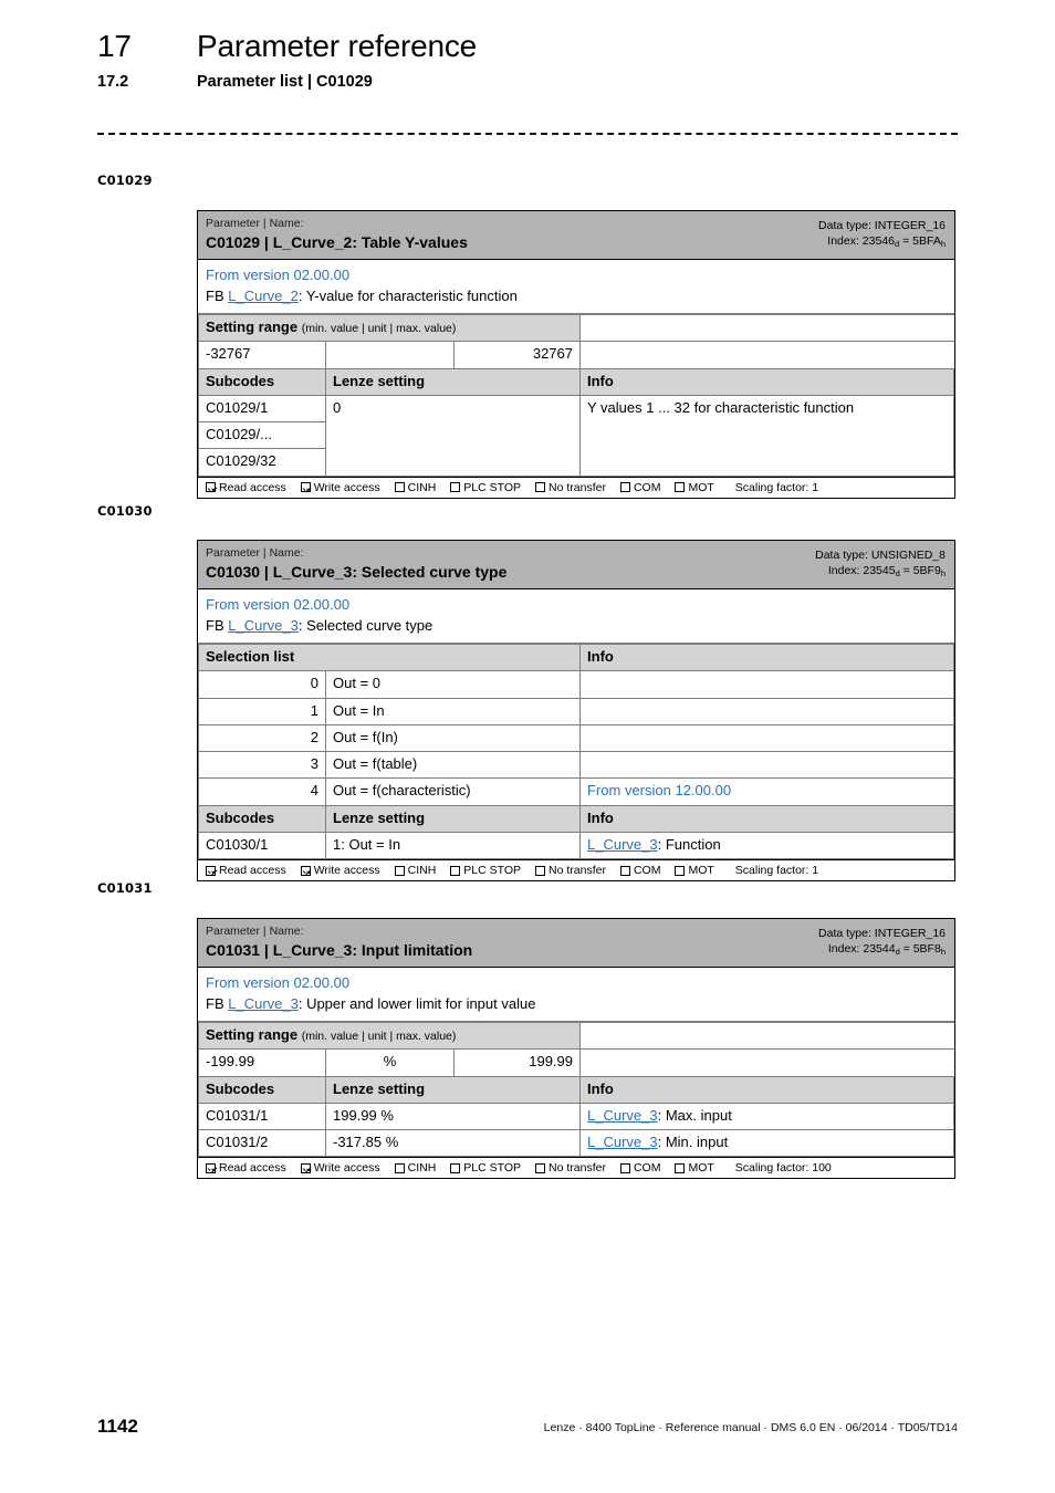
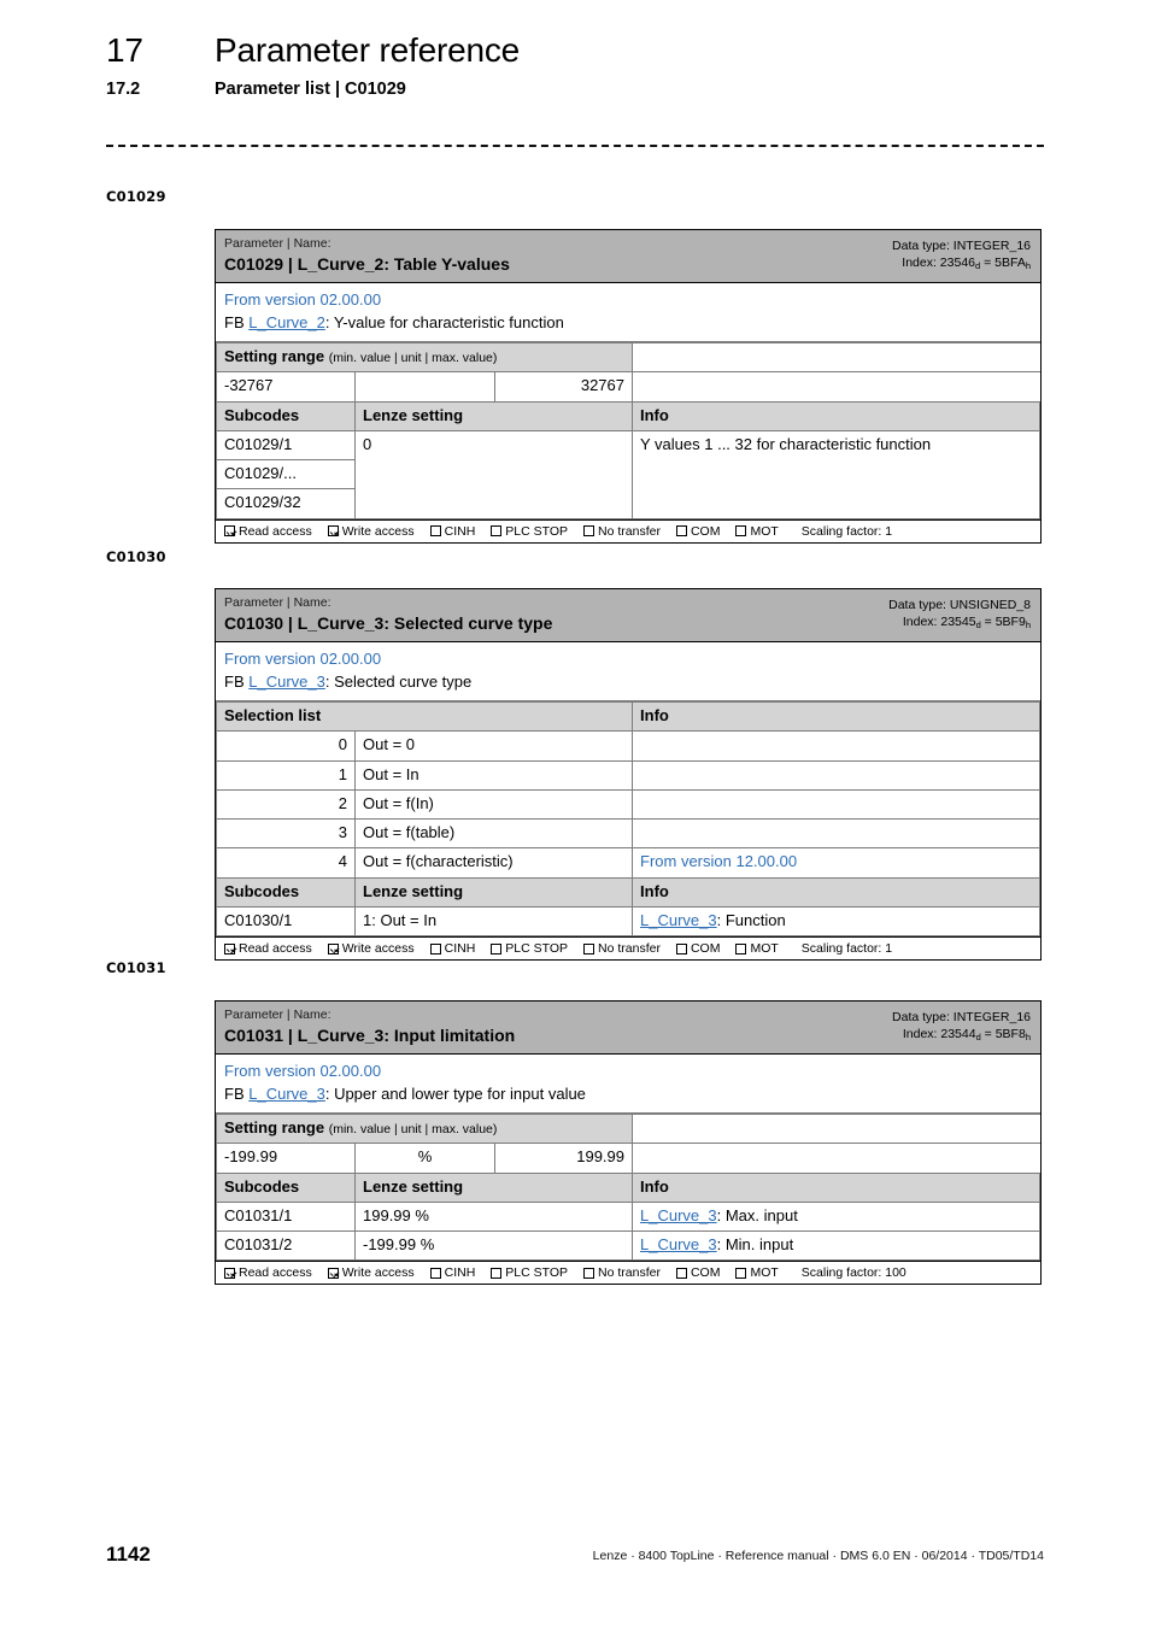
  17
  Parameter reference
  17.2
  Parameter list | C01029
  C01029
  C01030
  C01031
  Parameter | Name:
  C01029 | L_Curve_2: Table Y-values
  Data type: INTEGER_16
  Index: 23546d = 5BFAh
  From version 02.00.00
  FB L_Curve_2: Y-value for characteristic function
  Setting range (min. value | unit | max. value)
  -32767		32767
  Subcodes	Lenze setting	Info
  C01029/1	0	Y values 1 ... 32 for characteristic function
  C01029/...
  C01029/32
  Read access
  Write access
  CINH
  PLC STOP
  No transfer
  COM
  MOT
  Scaling factor: 1
  Parameter | Name:
  C01030 | L_Curve_3: Selected curve type
  Data type: UNSIGNED_8
  Index: 23545d = 5BF9h
  From version 02.00.00
  FB L_Curve_3: Selected curve type
  Selection list	Info
  0	Out = 0
  1	Out = In
  2	Out = f(In)
  3	Out = f(table)
  4	Out = f(characteristic)	From version 12.00.00
  Subcodes	Lenze setting	Info
  C01030/1	1: Out = In	L_Curve_3: Function
  Read access
  Write access
  CINH
  PLC STOP
  No transfer
  COM
  MOT
  Scaling factor: 1
  Parameter | Name:
  C01031 | L_Curve_3: Input limitation
  Data type: INTEGER_16
  Index: 23544d = 5BF8h
  From version 02.00.00
- FB L_Curve_3: Upper and lower limit for input value
+ FB L_Curve_3: Upper and lower type for input value
  Setting range (min. value | unit | max. value)
  -199.99	%	199.99
  Subcodes	Lenze setting	Info
  C01031/1	199.99 %	L_Curve_3: Max. input
- C01031/2	-317.85 %	L_Curve_3: Min. input
+ C01031/2	-199.99 %	L_Curve_3: Min. input
  Read access
  Write access
  CINH
  PLC STOP
  No transfer
  COM
  MOT
  Scaling factor: 100
  1142
  Lenze · 8400 TopLine · Reference manual · DMS 6.0 EN · 06/2014 · TD05/TD14
